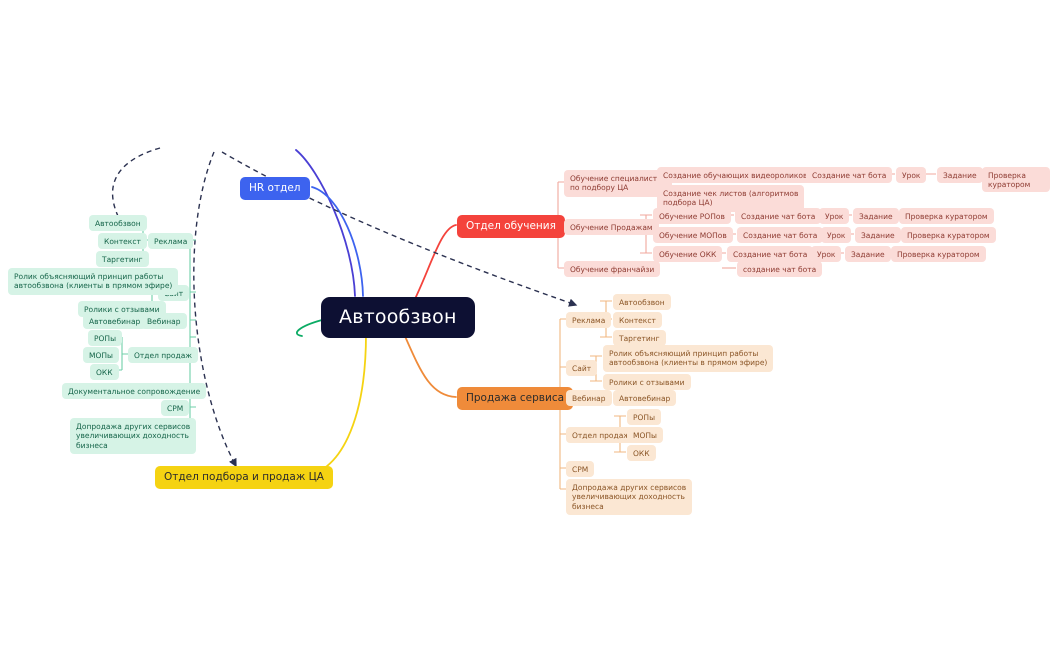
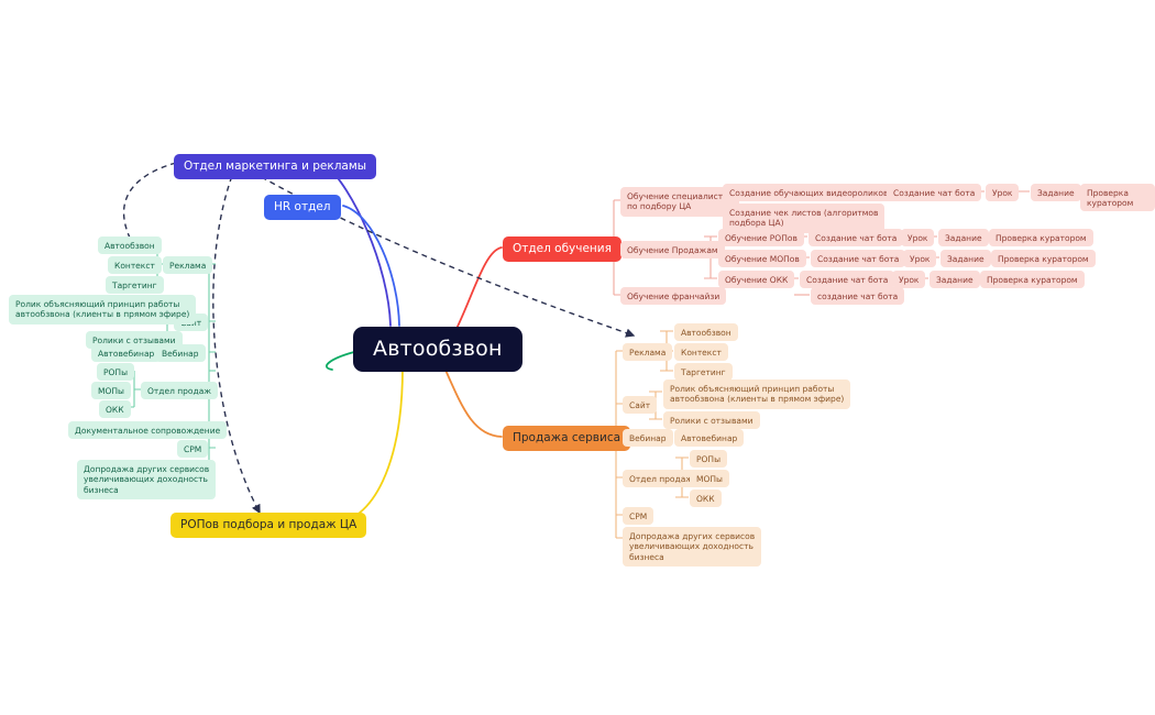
  Автообзвон
+ Отдел маркетинга и рекламы
  HR отдел
- Отдел подбора и продаж ЦА
+ РОПов подбора и продаж ЦА
  Отдел обучения
  Продажа сервиса
  Реклама
  Автообзвон
  Контекст
  Таргетинг
  Ролик объясняющий принцип работы
  автообзвона (клиенты в прямом эфире)
  Ролики с отзывами
  Вебинар
  Автовебинар
  Отдел продаж
  РОПы
  МОПы
  ОКК
  Документальное сопровождение
  CPM
  Допродажа других сервисов
  увеличивающих доходность
  бизнеса
  Обучение специалист
  по подбору ЦА
  Создание обучающих видеоролико
  Создание чек листов (алгоритмов
  подбора ЦА)
  Создание чат бота
  Урок
  Задание
  Проверка куратором
  Обучение Продажам
  Обучение РОПов
  Создание чат бота
  Урок
  Задание
  Проверка куратором
  Обучение МОПов
  Создание чат бота
  Урок
  Задание
  Проверка куратором
  Обучение ОКК
  Создание чат бота
  Урок
  Задание
  Проверка куратором
  Обучение франчайзи
  создание чат бота
  Реклама
  Автообзвон
  Контекст
  Таргетинг
  Сайт
  Ролик объясняющий принцип работы
  автообзвона (клиенты в прямом эфире)
  Ролики с отзывами
  Вебинар
  Автовебинар
  Отдел прода
  РОПы
  МОПы
  ОКК
  CPM
  Допродажа других сервисов
  увеличивающих доходность
  бизнеса
